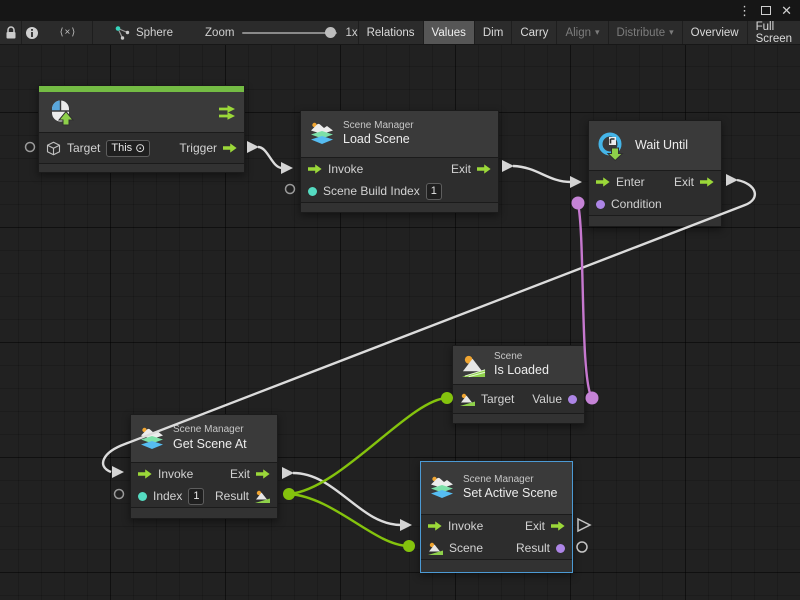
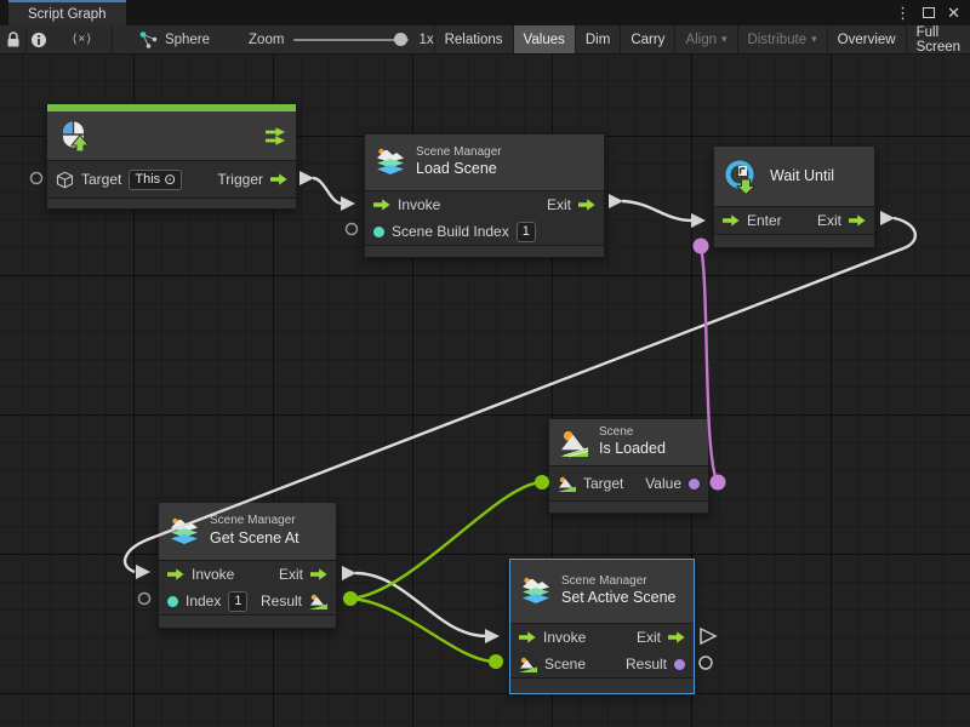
  Target
  This
  ⊙
  Trigger
  Scene Manager
  Load Scene
  Invoke
  Exit
  Scene Build Index
  1
  Wait Until
  Enter
  Exit
- Condition
  Scene
  Is Loaded
  Target
  Value
  Scene Manager
  Get Scene At
  Invoke
  Exit
  Index
  1
  Result
  Scene Manager
  Set Active Scene
  Invoke
  Exit
  Scene
  Result
+ Script Graph
  ⋮
  ✕
  ⟨×⟩
  Sphere
  Zoom
  1x
  Relations
  Values
  Dim
  Carry
  Align
  ▾
  Distribute
  ▾
  Overview
  Full Screen
